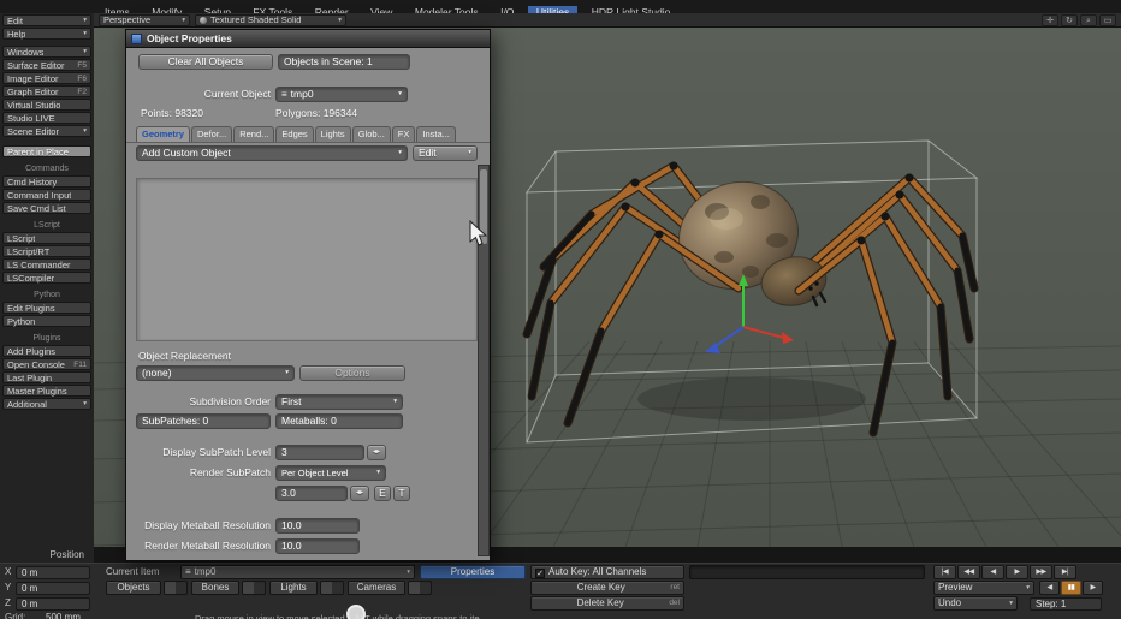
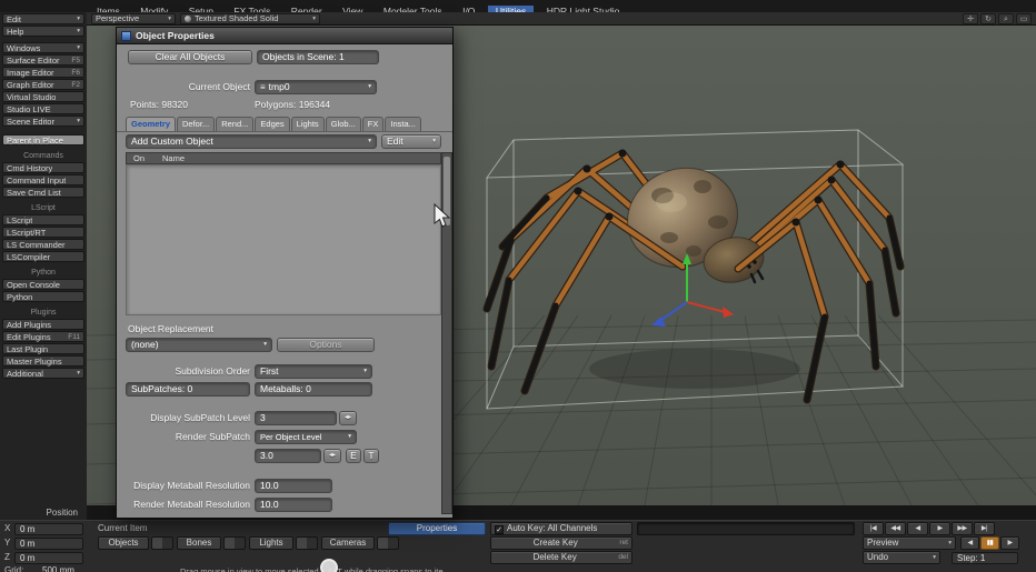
  Items Modify Setup FX Tools Render View Modeler Tools I/O Utilities HDR Light Studio
  Perspective
  Textured Shaded Solid
  Edit
  Help
  Windows
  Surface Editor
  Image Editor
  Graph Editor
  Virtual Studio
  Studio LIVE
  Scene Editor
  Parent in Place
  Cmd History
  Command Input
  Save Cmd List
  LScript
  LScript/RT
  LS Commander
  LSCompiler
- Edit Plugins
+ Open Console
  Python
  Add Plugins
- Open Console
+ Edit Plugins
  Last Plugin
  Master Plugins
  Additional
  Position
  X
  0 m
  Y
  0 m
  Z
  0 m
  Grid:
  500 mm
  Current Item
- ≡ tmp0
  Properties
  Auto Key: All Channels
  Objects
  Bones
  Lights
  Cameras
  Create Key
  Preview
  Delete Key
  Undo
  Step: 1
  Object Properties
  Clear All Objects
  Objects in Scene: 1
  Current Object
  ≡
  tmp0
  Points: 98320
  Polygons: 196344
  Geometry
  Defor...
  Rend...
  Edges
  Lights
  Glob...
  FX
  Insta...
  Add Custom Object
  Edit
+ On
+ Name
  Object Replacement
  (none)
  Options
  Subdivision Order
  First
  SubPatches: 0
  Metaballs: 0
  Display SubPatch Level
  3
  Render SubPatch
  Per Object Level
  3.0
  E
  T
  Display Metaball Resolution
  10.0
  Render Metaball Resolution
  10.0
